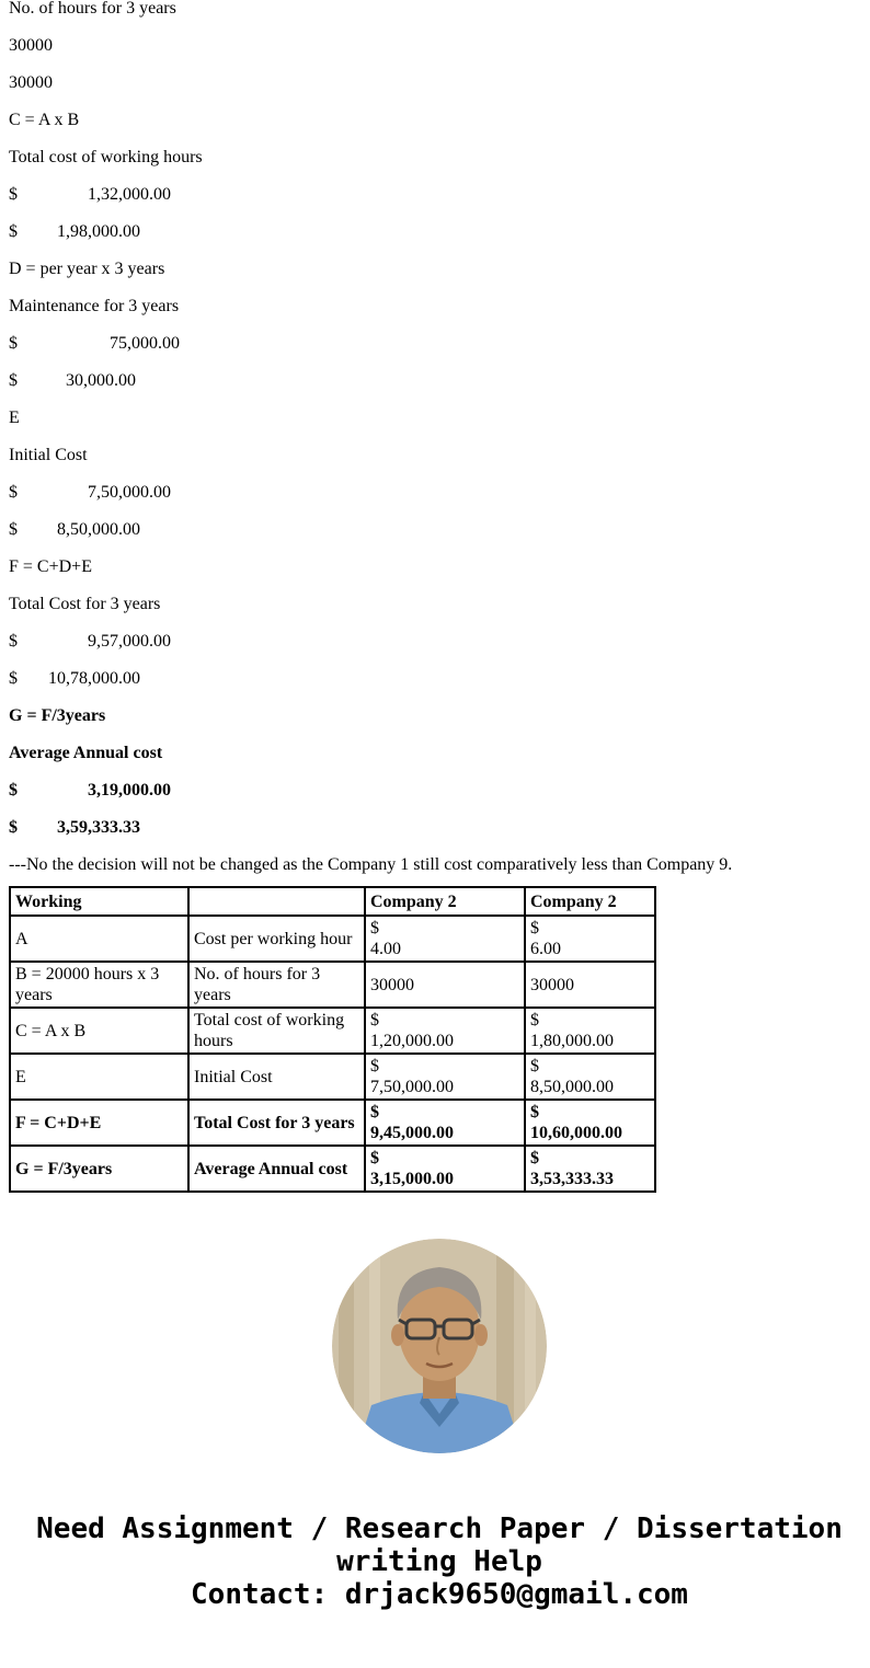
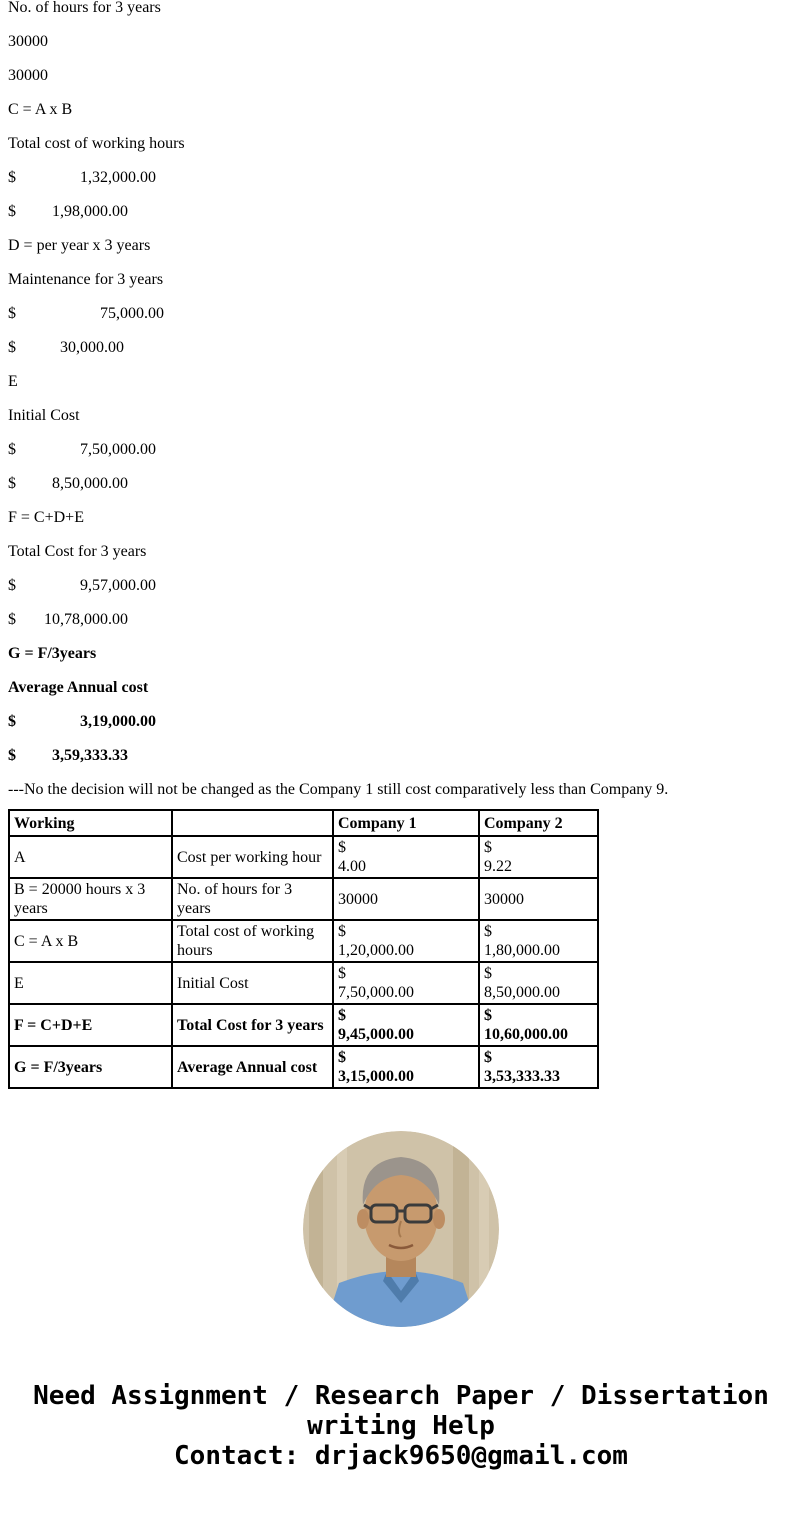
  No. of hours for 3 years
  30000
  30000
  C = A x B
  Total cost of working hours
  $ 1,32,000.00
  $ 1,98,000.00
  D = per year x 3 years
  Maintenance for 3 years
  $ 75,000.00
  $ 30,000.00
  E
  Initial Cost
  $ 7,50,000.00
  $ 8,50,000.00
  F = C+D+E
  Total Cost for 3 years
  $ 9,57,000.00
  $ 10,78,000.00
  G = F/3years
  Average Annual cost
  $ 3,19,000.00
  $ 3,59,333.33
  ---No the decision will not be changed as the Company 1 still cost comparatively less than Company 9.
- Working		Company 2	Company 2
+ Working		Company 1	Company 2
- A	Cost per working hour	$ 4.00	$ 6.00
+ A	Cost per working hour	$ 4.00	$ 9.22
  B = 20000 hours x 3 years	No. of hours for 3 years	30000	30000
  C = A x B	Total cost of working hours	$ 1,20,000.00	$ 1,80,000.00
  E	Initial Cost	$ 7,50,000.00	$ 8,50,000.00
  F = C+D+E	Total Cost for 3 years	$ 9,45,000.00	$ 10,60,000.00
  G = F/3years	Average Annual cost	$ 3,15,000.00	$ 3,53,333.33
  Need Assignment / Research Paper / Dissertation
  writing Help
  Contact: drjack9650@gmail.com
